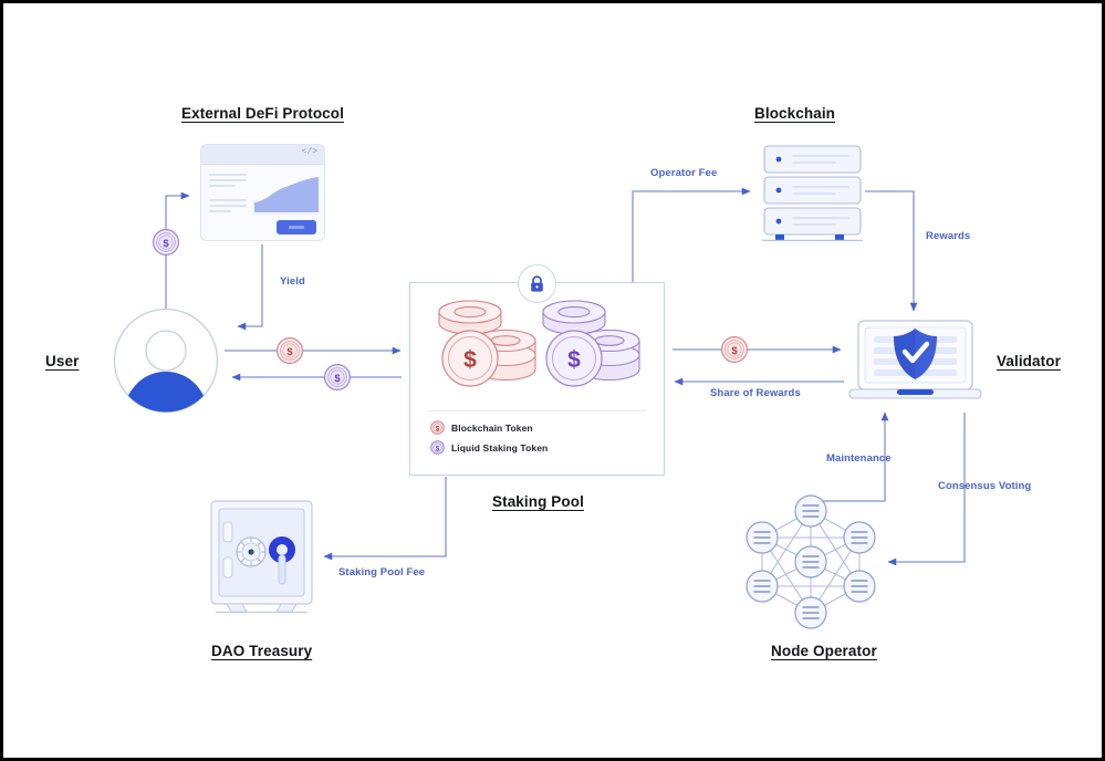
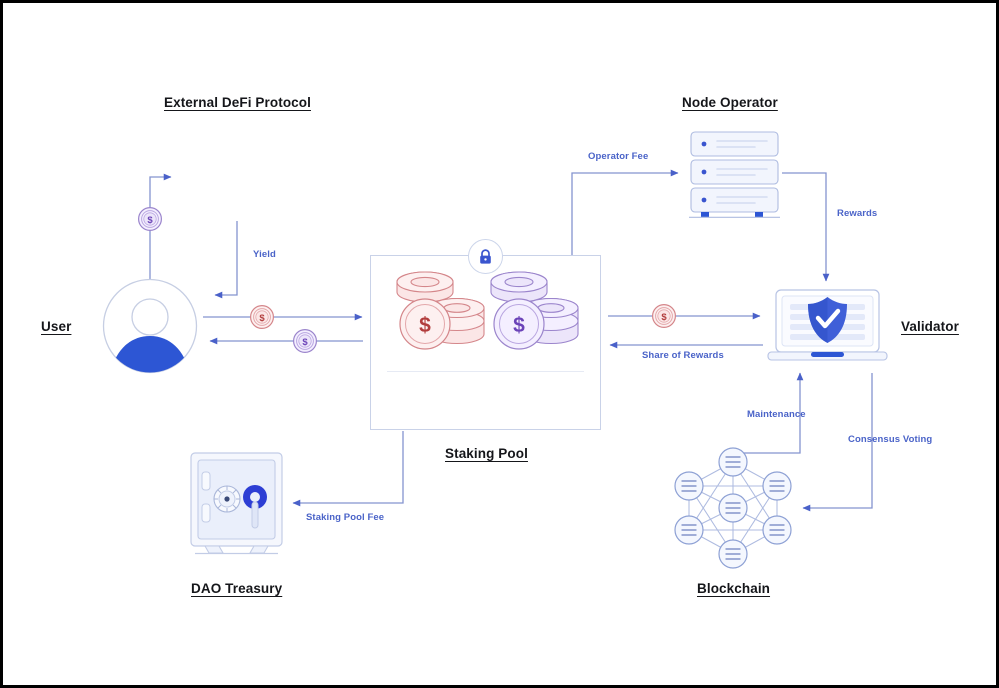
  External DeFi Protocol
- </>
  User
  $
  $
- Blockchain Token
- Liquid Staking Token
  Staking Pool
- Blockchain
+ Node Operator
  Validator
- Node Operator
+ Blockchain
  DAO Treasury
  $
  $
  $
  $
  Yield
  Operator Fee
  Rewards
  Share of Rewards
  Maintenance
  Consensus Voting
  Staking Pool Fee
